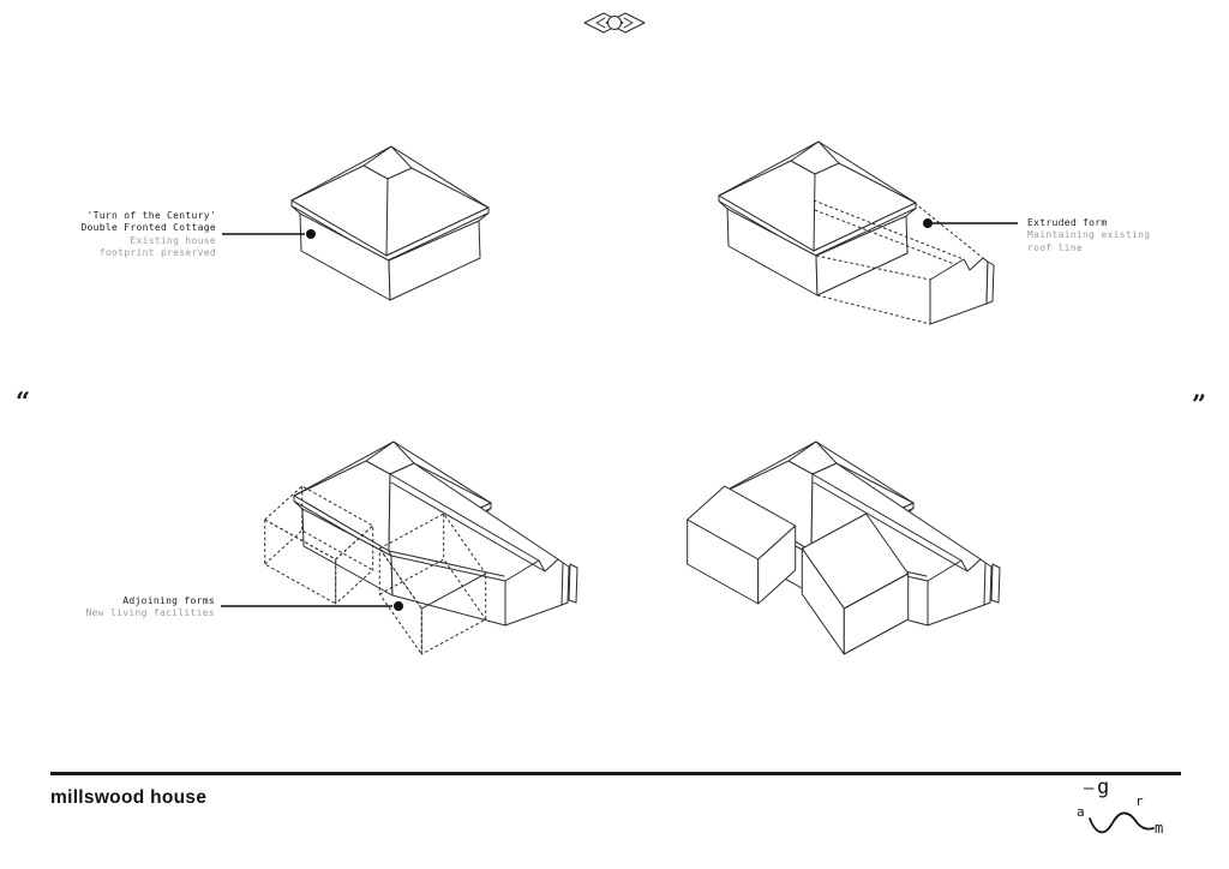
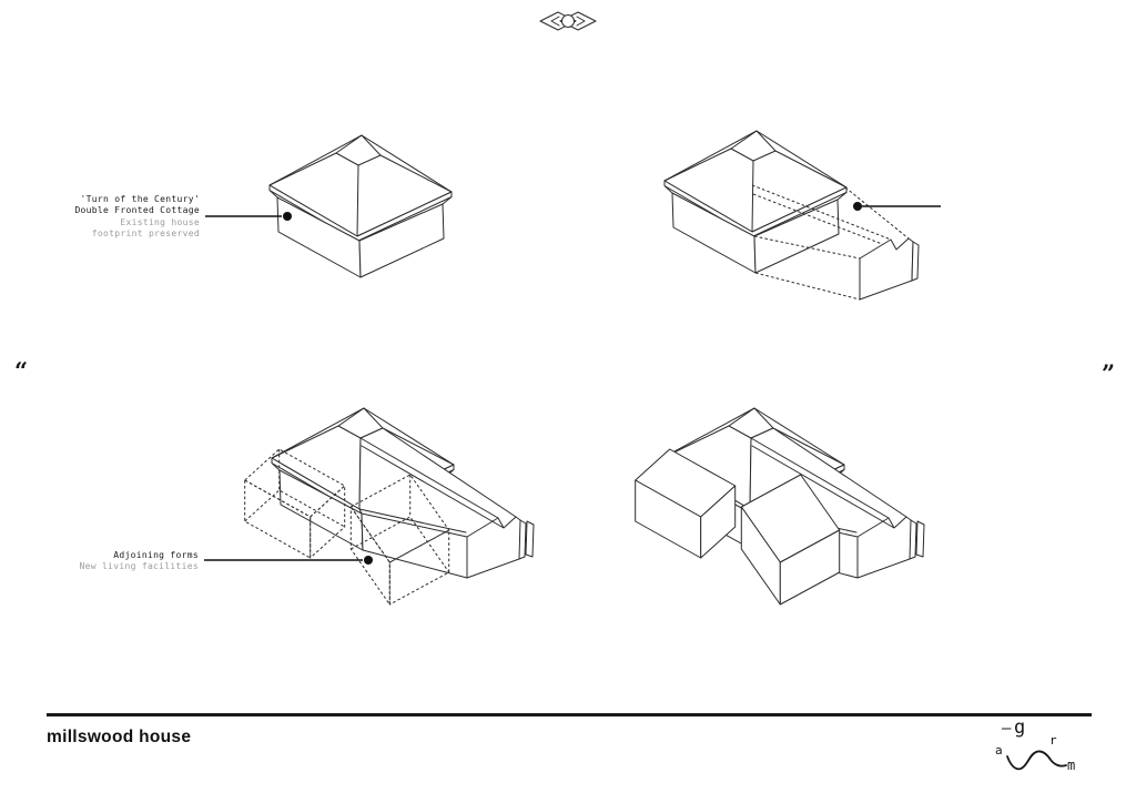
  “
  ”
  'Turn of the Century'
  Double Fronted Cottage
  Existing house
  footprint preserved
- Extruded form
- Maintaining existing
- roof line
  Adjoining forms
  New living facilities
  millswood house
  —
  g
  r
  a
  m
